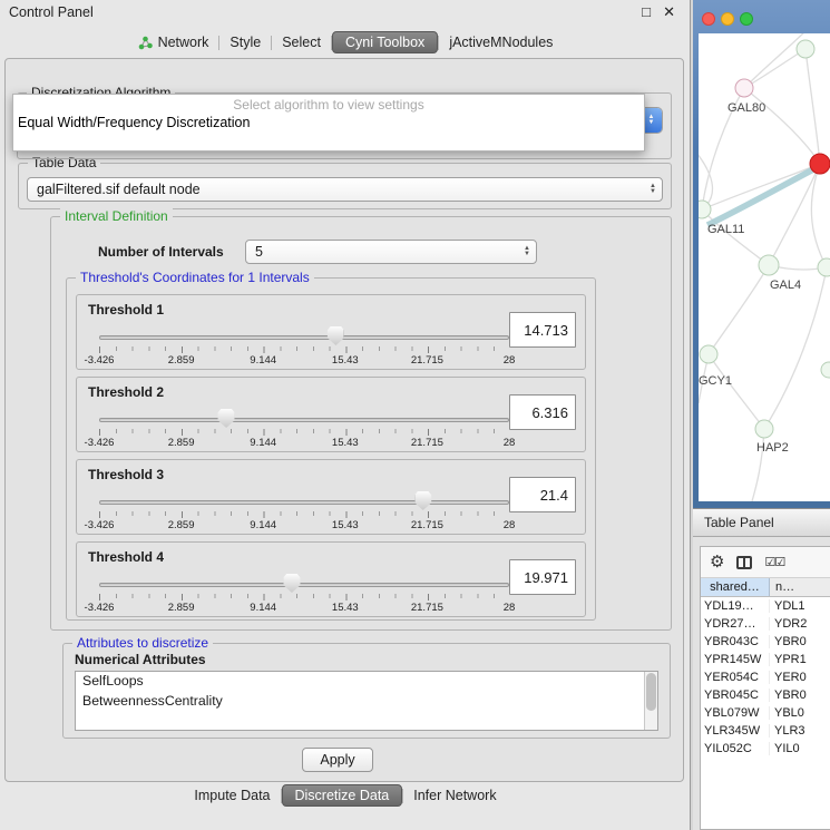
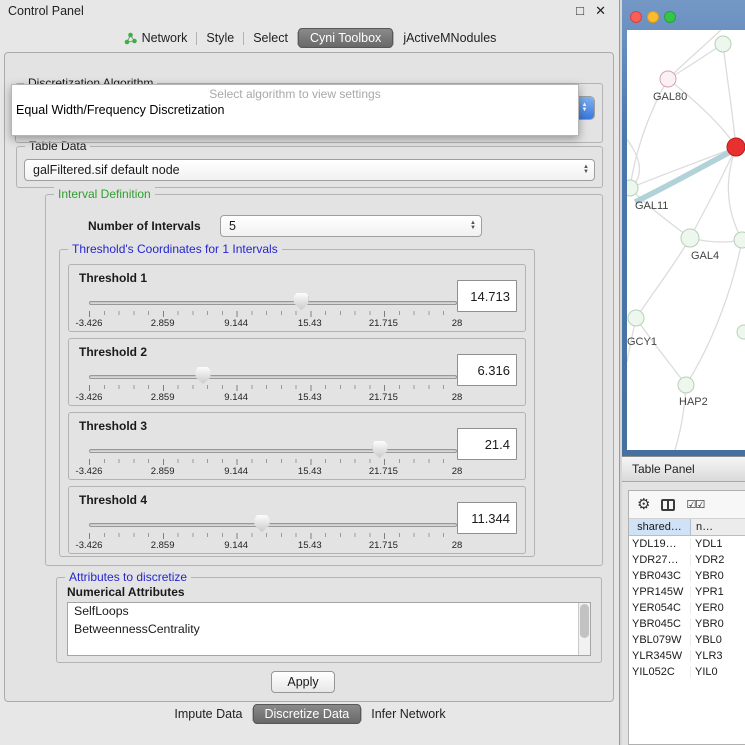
  Control Panel
  □
  ✕
  Network
  Style
  Select
  Cyni Toolbox
  jActiveMNodules
  Discretization Algorithm
  Select algorithm to view settings
  Equal Width/Frequency Discretization
  Table Data
  galFiltered.sif default node
  Interval Definition
  Number of Intervals
  5
  Threshold's Coordinates for 1 Intervals
  Threshold 1
  -3.426
  2.859
  9.144
  15.43
  21.715
  28
  14.713
  Threshold 2
  -3.426
  2.859
  9.144
  15.43
  21.715
  28
  6.316
  Threshold 3
  -3.426
  2.859
  9.144
  15.43
  21.715
  28
  21.4
  Threshold 4
  -3.426
  2.859
  9.144
  15.43
  21.715
  28
- 19.971
+ 11.344
  Attributes to discretize
  Numerical Attributes
  SelfLoops
  BetweennessCentrality
  Apply
  Impute Data
  Discretize Data
  Infer Network
  GAL80
  GAL11
  GAL4
  GCY1
  HAP2
  Table Panel
  ⚙
  ☑☑
  shared…
  n…
  YDL19…
  YDL1
  YDR27…
  YDR2
  YBR043C
  YBR0
  YPR145W
  YPR1
  YER054C
  YER0
  YBR045C
  YBR0
  YBL079W
  YBL0
  YLR345W
  YLR3
  YIL052C
  YIL0
